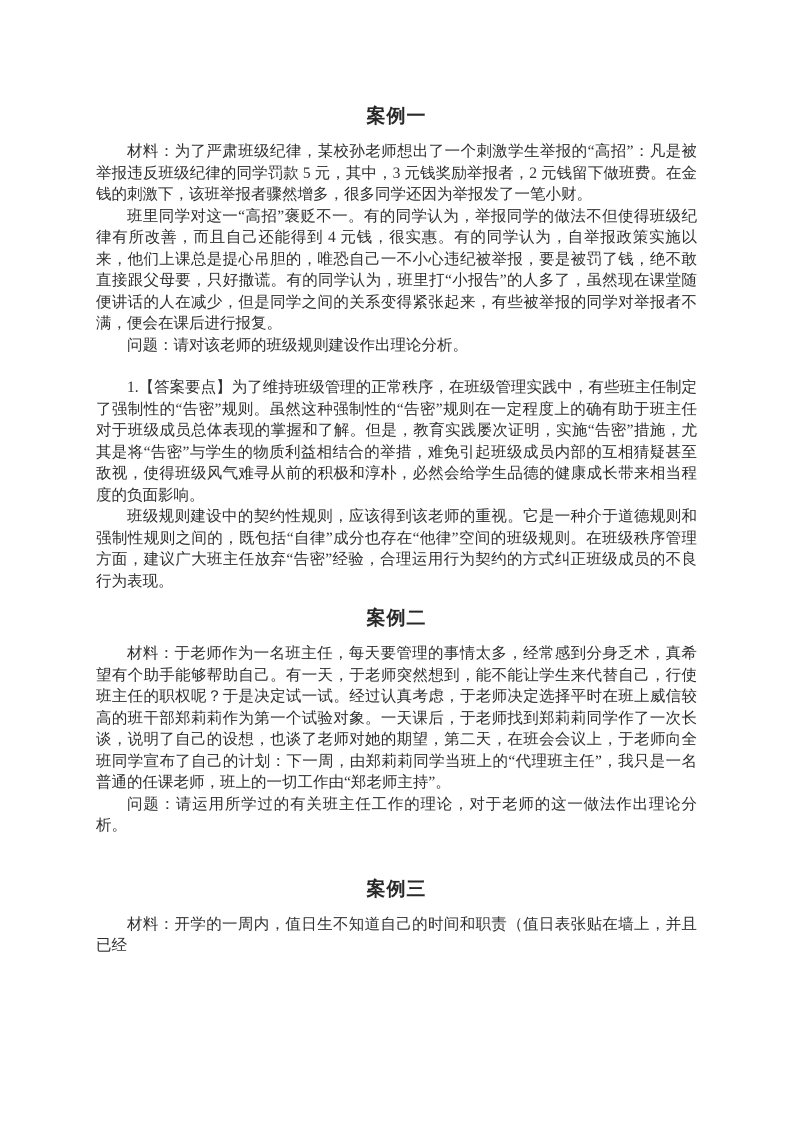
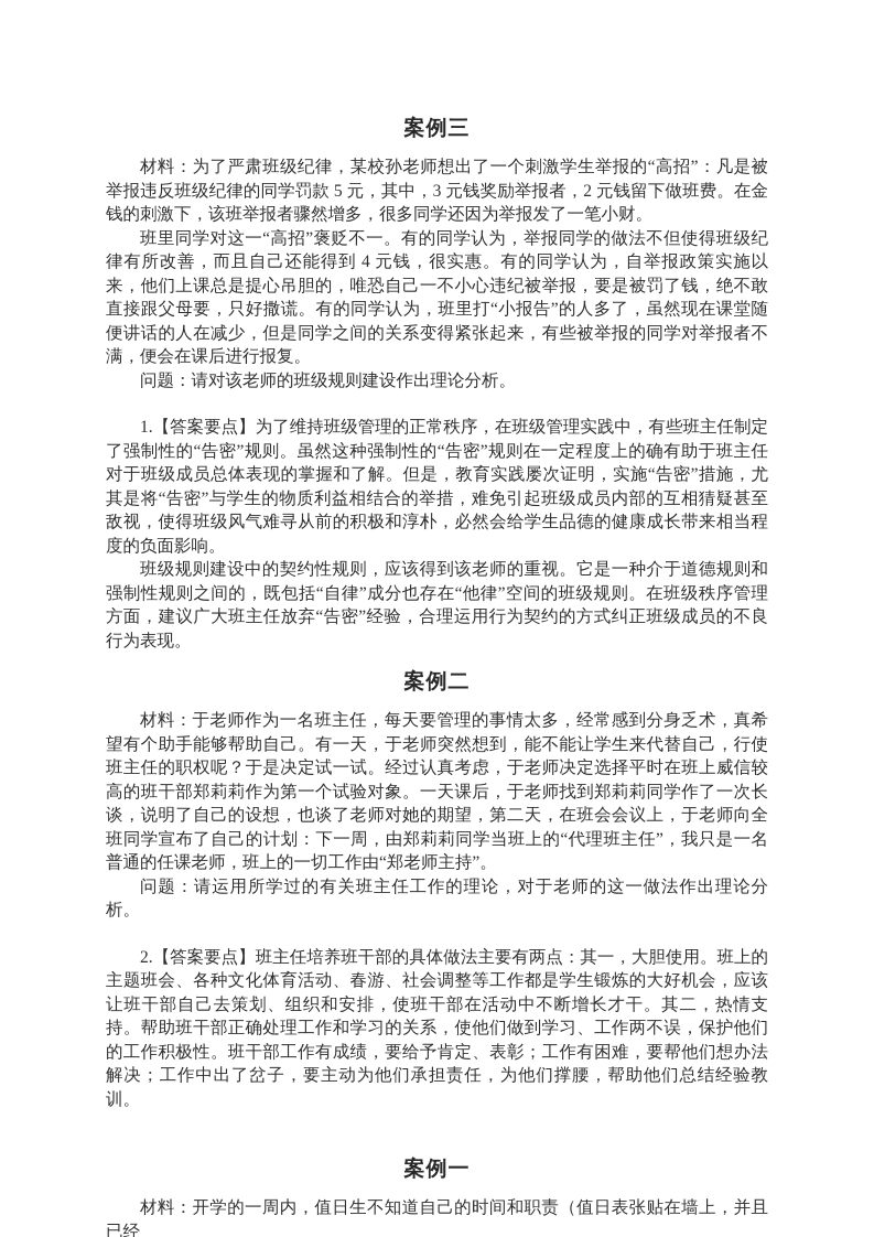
- 案例一
+ 案例三
  材料：为了严肃班级纪律，某校孙老师想出了一个刺激学生举报的“高招”：凡是被举报违反班级纪律的同学罚款 5 元，其中，3 元钱奖励举报者，2 元钱留下做班费。在金钱的刺激下，该班举报者骤然增多，很多同学还因为举报发了一笔小财。
  班里同学对这一“高招”褒贬不一。有的同学认为，举报同学的做法不但使得班级纪律有所改善，而且自己还能得到 4 元钱，很实惠。有的同学认为，自举报政策实施以来，他们上课总是提心吊胆的，唯恐自己一不小心违纪被举报，要是被罚了钱，绝不敢直接跟父母要，只好撒谎。有的同学认为，班里打“小报告”的人多了，虽然现在课堂随便讲话的人在减少，但是同学之间的关系变得紧张起来，有些被举报的同学对举报者不满，便会在课后进行报复。
  问题：请对该老师的班级规则建设作出理论分析。
  1.【答案要点】为了维持班级管理的正常秩序，在班级管理实践中，有些班主任制定了强制性的“告密”规则。虽然这种强制性的“告密”规则在一定程度上的确有助于班主任对于班级成员总体表现的掌握和了解。但是，教育实践屡次证明，实施“告密”措施，尤其是将“告密”与学生的物质利益相结合的举措，难免引起班级成员内部的互相猜疑甚至敌视，使得班级风气难寻从前的积极和淳朴，必然会给学生品德的健康成长带来相当程度的负面影响。
  班级规则建设中的契约性规则，应该得到该老师的重视。它是一种介于道德规则和强制性规则之间的，既包括“自律”成分也存在“他律”空间的班级规则。在班级秩序管理方面，建议广大班主任放弃“告密”经验，合理运用行为契约的方式纠正班级成员的不良行为表现。
  案例二
  材料：于老师作为一名班主任，每天要管理的事情太多，经常感到分身乏术，真希望有个助手能够帮助自己。有一天，于老师突然想到，能不能让学生来代替自己，行使班主任的职权呢？于是决定试一试。经过认真考虑，于老师决定选择平时在班上威信较高的班干部郑莉莉作为第一个试验对象。一天课后，于老师找到郑莉莉同学作了一次长谈，说明了自己的设想，也谈了老师对她的期望，第二天，在班会会议上，于老师向全班同学宣布了自己的计划：下一周，由郑莉莉同学当班上的“代理班主任”，我只是一名普通的任课老师，班上的一切工作由“郑老师主持”。
  问题：请运用所学过的有关班主任工作的理论，对于老师的这一做法作出理论分析。
+ 2.【答案要点】班主任培养班干部的具体做法主要有两点：其一，大胆使用。班上的主题班会、各种文化体育活动、春游、社会调整等工作都是学生锻炼的大好机会，应该让班干部自己去策划、组织和安排，使班干部在活动中不断增长才干。其二，热情支持。帮助班干部正确处理工作和学习的关系，使他们做到学习、工作两不误，保护他们的工作积极性。班干部工作有成绩，要给予肯定、表彰；工作有困难，要帮他们想办法解决；工作中出了岔子，要主动为他们承担责任，为他们撑腰，帮助他们总结经验教训。
- 案例三
+ 案例一
  材料：开学的一周内，值日生不知道自己的时间和职责（值日表张贴在墙上，并且已经
